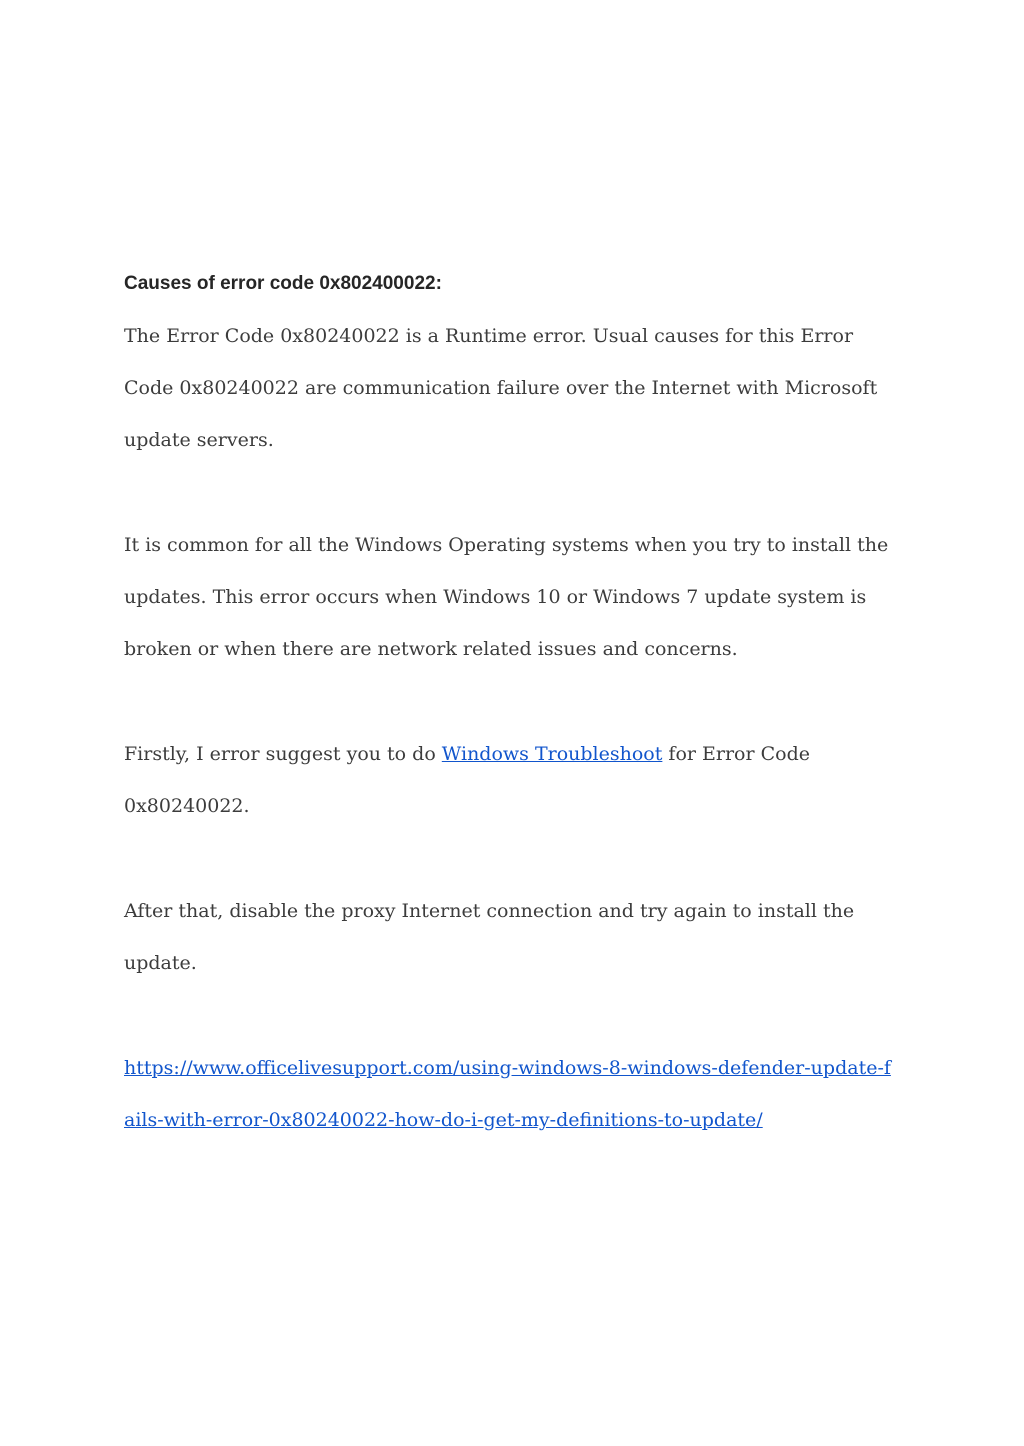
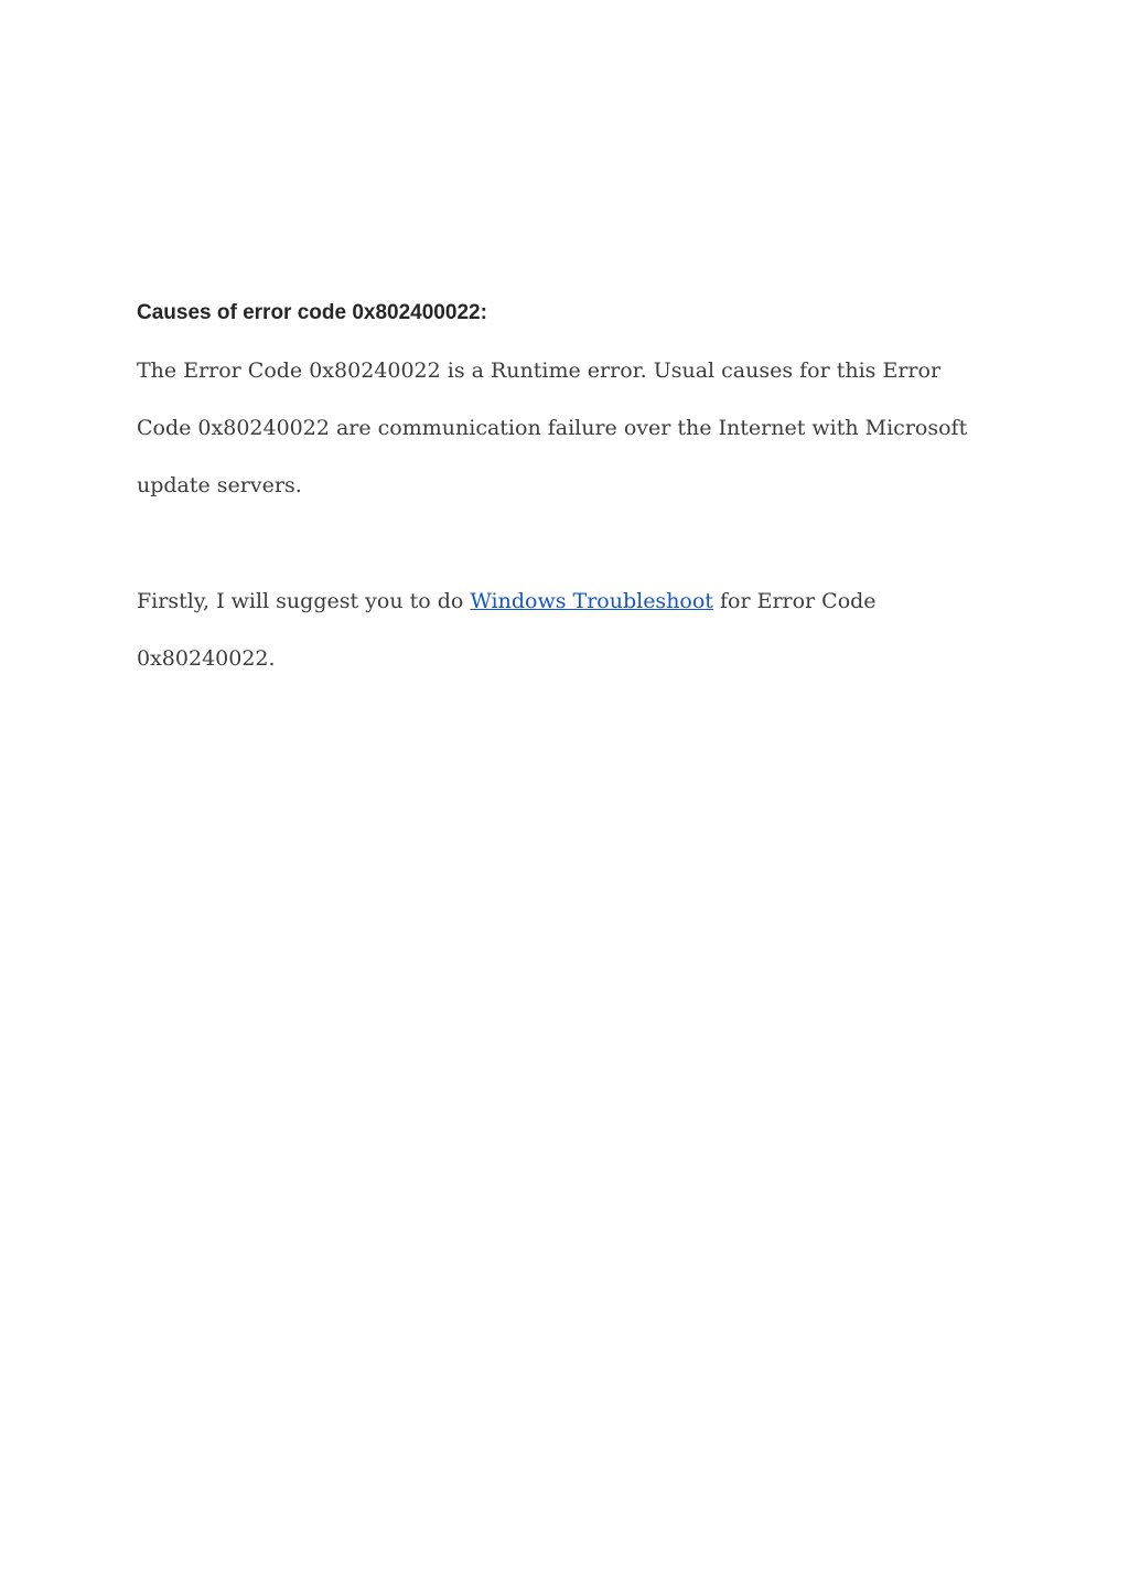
  Causes of error code 0x802400022:
  The Error Code 0x80240022 is a Runtime error. Usual causes for this Error Code 0x80240022 are communication failure over the Internet with Microsoft update servers.
- It is common for all the Windows Operating systems when you try to install the updates. This error occurs when Windows 10 or Windows 7 update system is broken or when there are network related issues and concerns.
- Firstly, I error suggest you to do Windows Troubleshoot for Error Code 0x80240022.
+ Firstly, I will suggest you to do Windows Troubleshoot for Error Code 0x80240022.
- After that, disable the proxy Internet connection and try again to install the update.
- https://www.officelivesupport.com/using-windows-8-windows-defender-update-fails-with-error-0x80240022-how-do-i-get-my-definitions-to-update/
